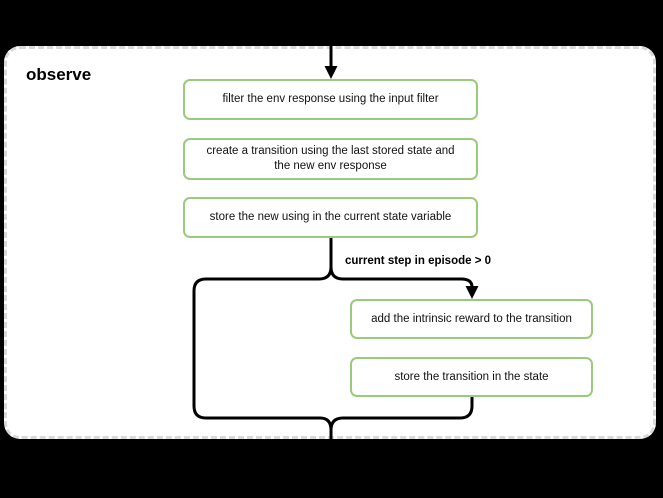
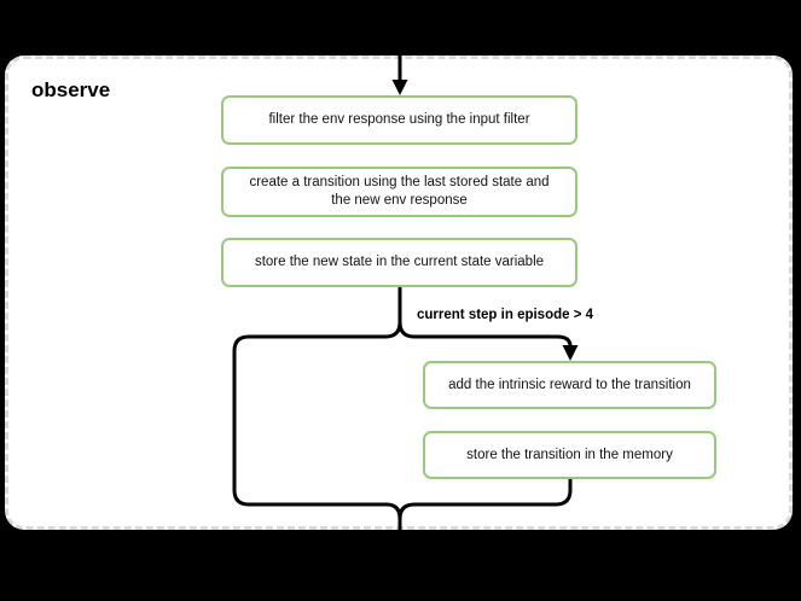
  observe
  filter the env response using the input filter
  create a transition using the last stored state and the new env response
- store the new using in the current state variable
+ store the new state in the current state variable
  add the intrinsic reward to the transition
- store the transition in the state
+ store the transition in the memory
- current step in episode > 0
+ current step in episode > 4
